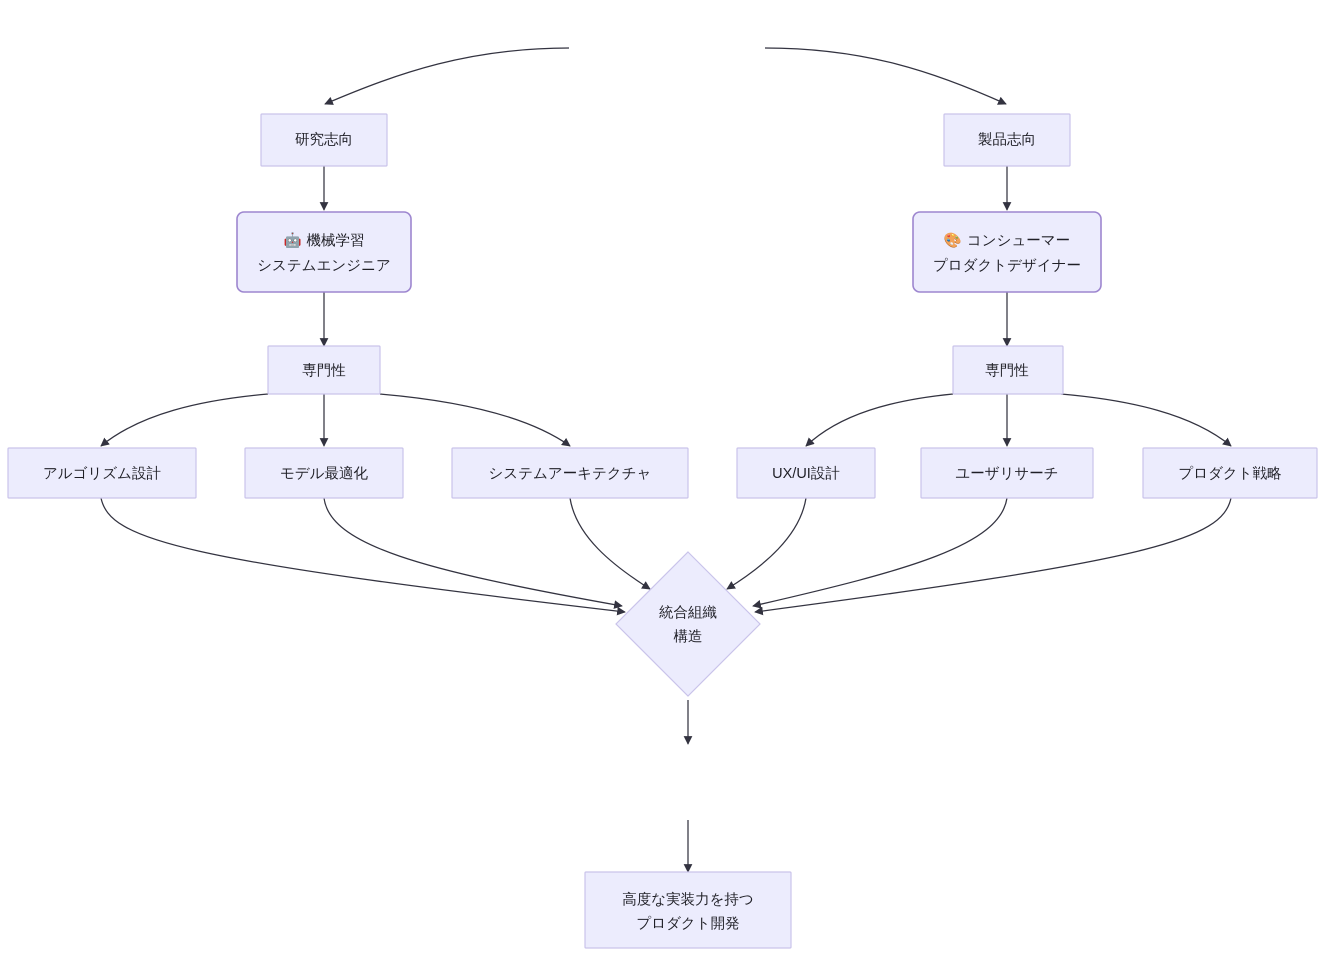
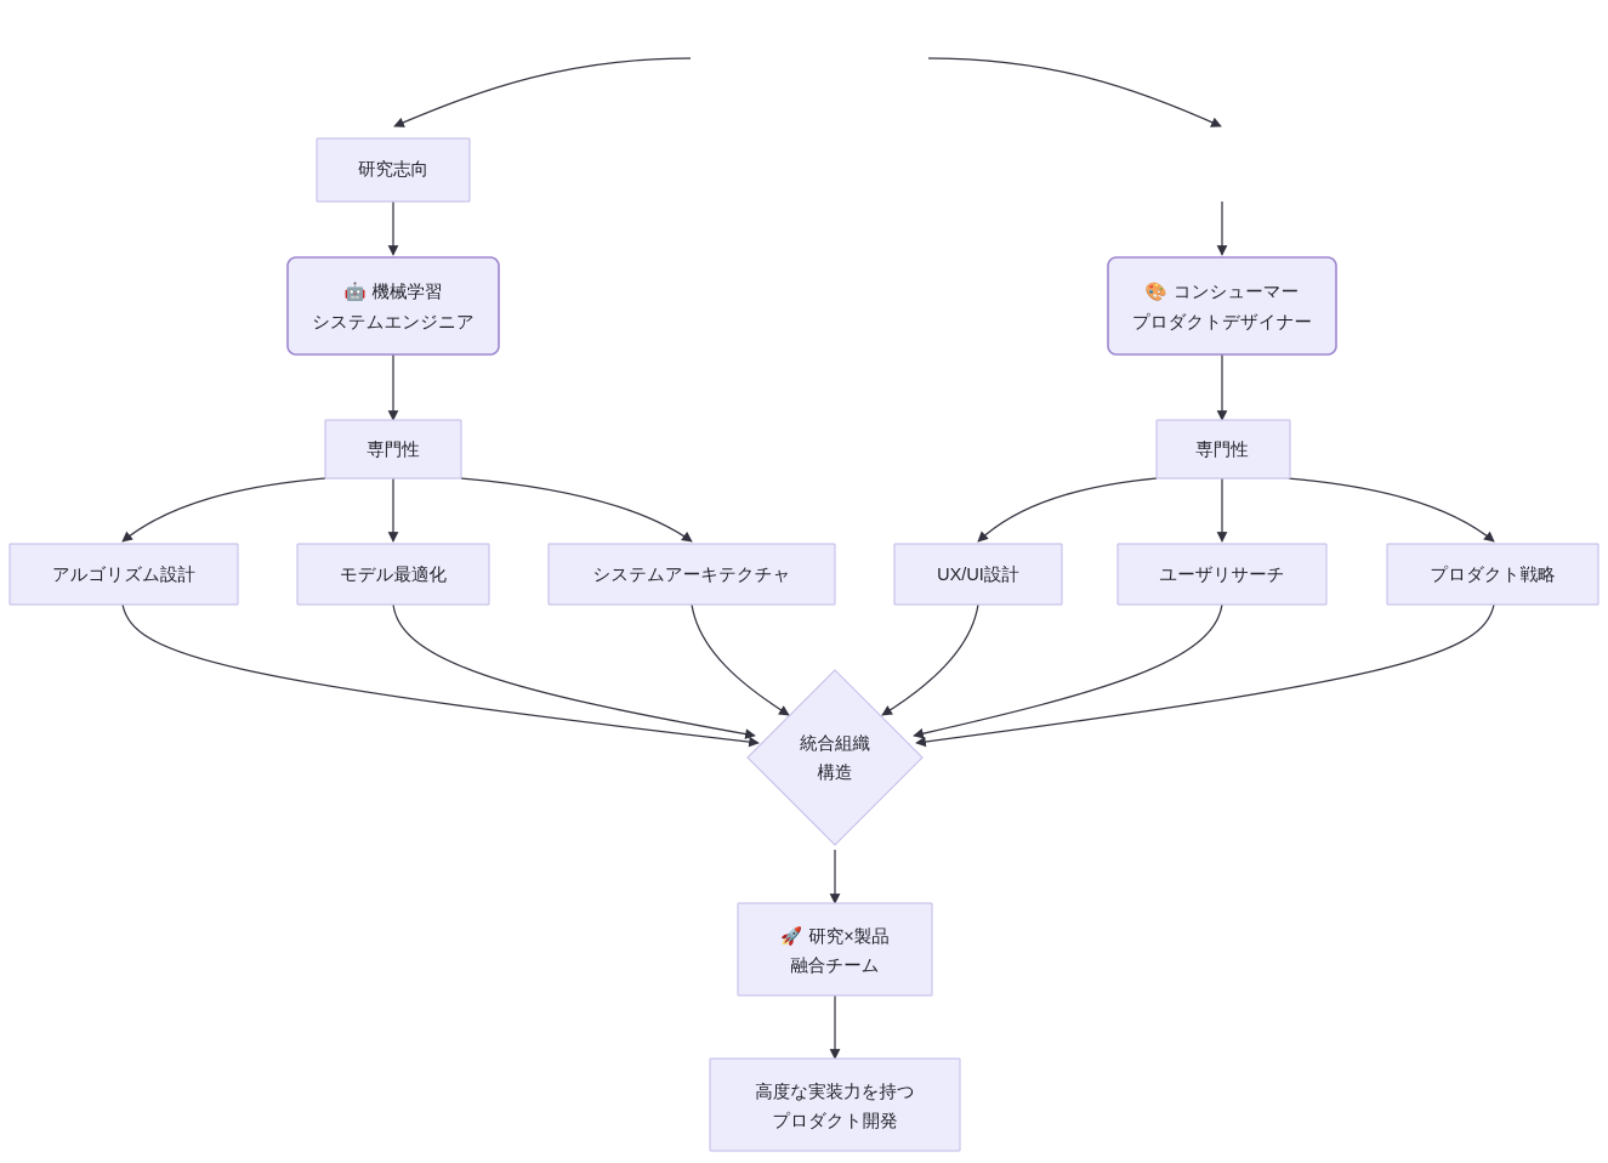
  研究志向
- 製品志向
  🤖 機械学習
  システムエンジニア
  🎨 コンシューマー
  プロダクトデザイナー
  専門性
  専門性
  アルゴリズム設計
  モデル最適化
  システムアーキテクチャ
  UX/UI設計
  ユーザリサーチ
  プロダクト戦略
  統合組織
  構造
+ 🚀 研究×製品
+ 融合チーム
  高度な実装力を持つ
  プロダクト開発
